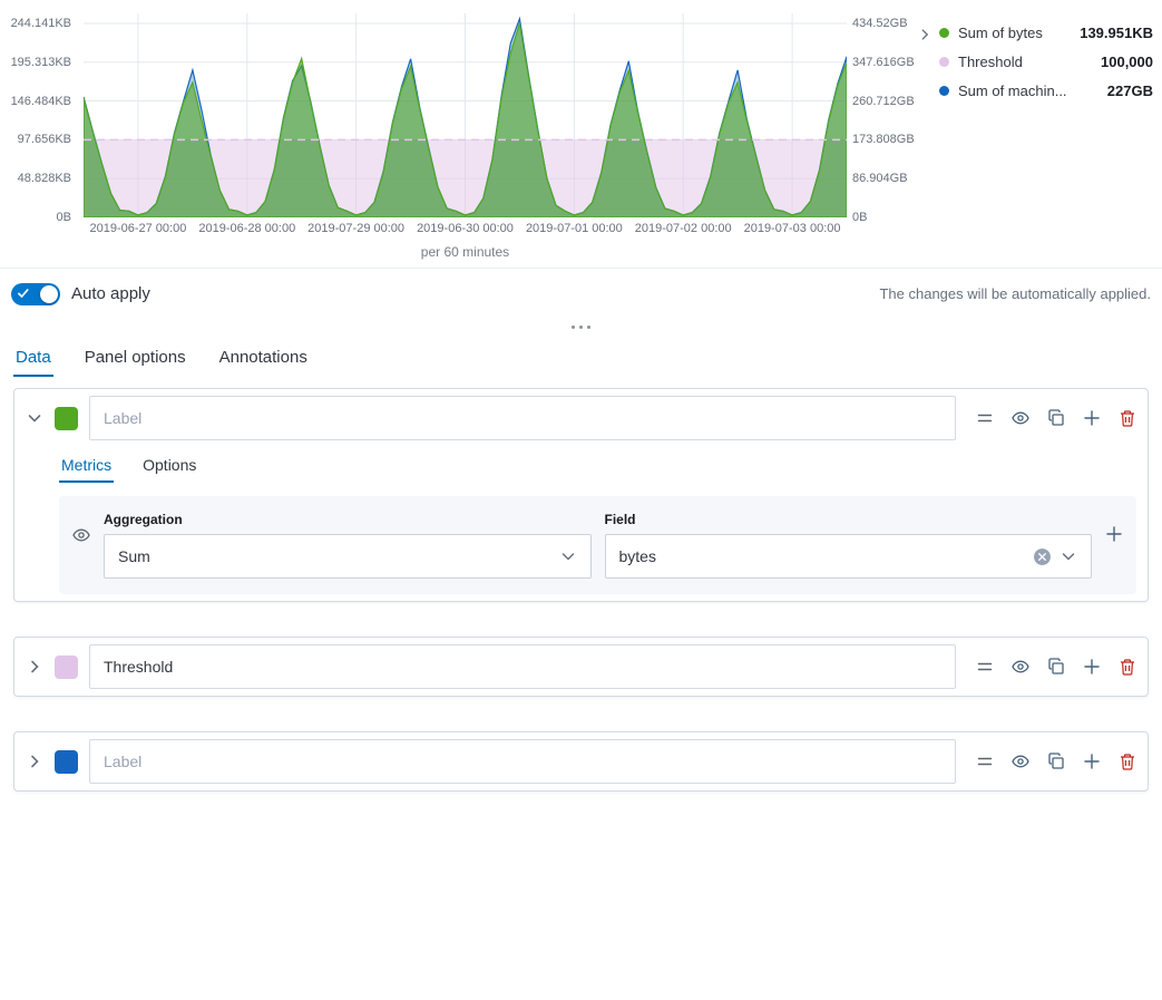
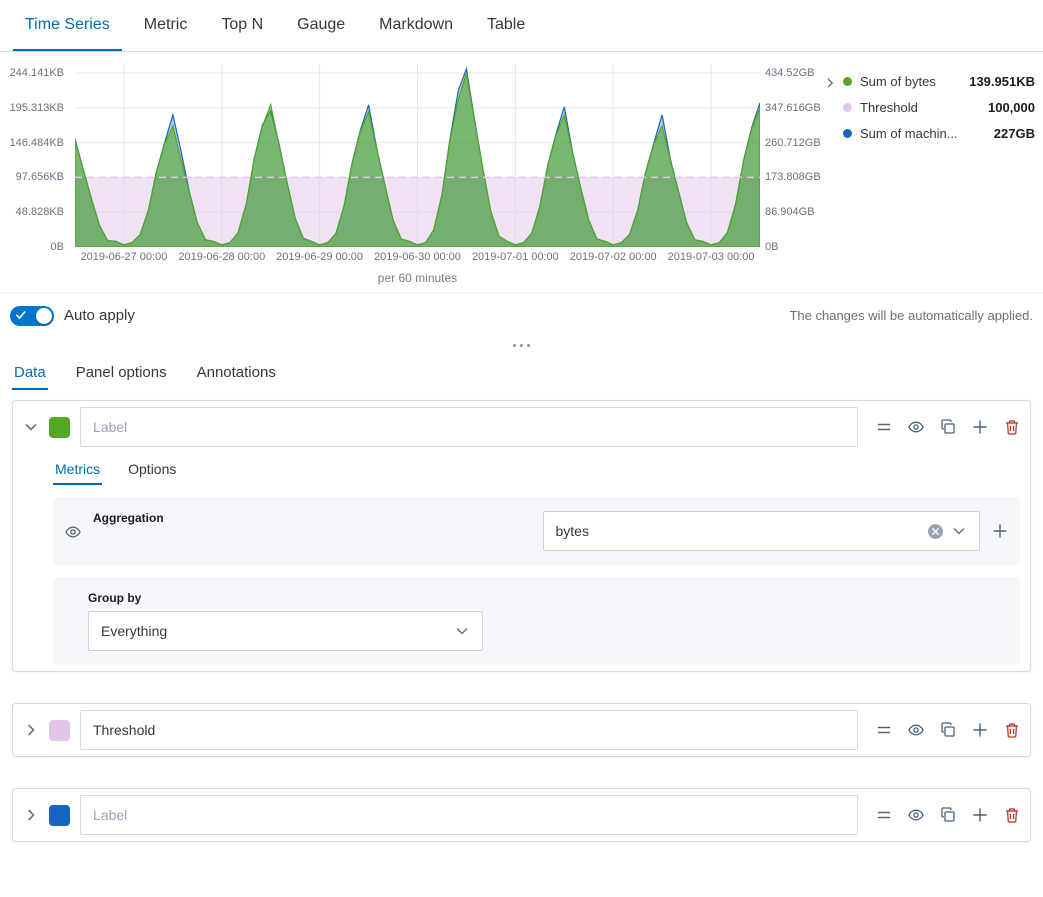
+ Time Series
+ Metric
+ Top N
+ Gauge
+ Markdown
+ Table
  244.141KB
  195.313KB
  146.484KB
  97.656KB
  48.828KB
  0B
  434.52GB
  347.616GB
  260.712GB
  173.808GB
  86.904GB
  0B
  2019-06-27 00:00
  2019-06-28 00:00
- 2019-07-29 00:00
+ 2019-06-29 00:00
  2019-06-30 00:00
  2019-07-01 00:00
  2019-07-02 00:00
  2019-07-03 00:00
  per 60 minutes
  Sum of bytes
  139.951KB
  Threshold
  100,000
  Sum of machin...
  227GB
  Auto apply
  The changes will be automatically applied.
  Data
  Panel options
  Annotations
  Label
  Metrics
  Options
  Aggregation
- Sum
- Field
  bytes
+ Group by
+ Everything
  Threshold
  Label
